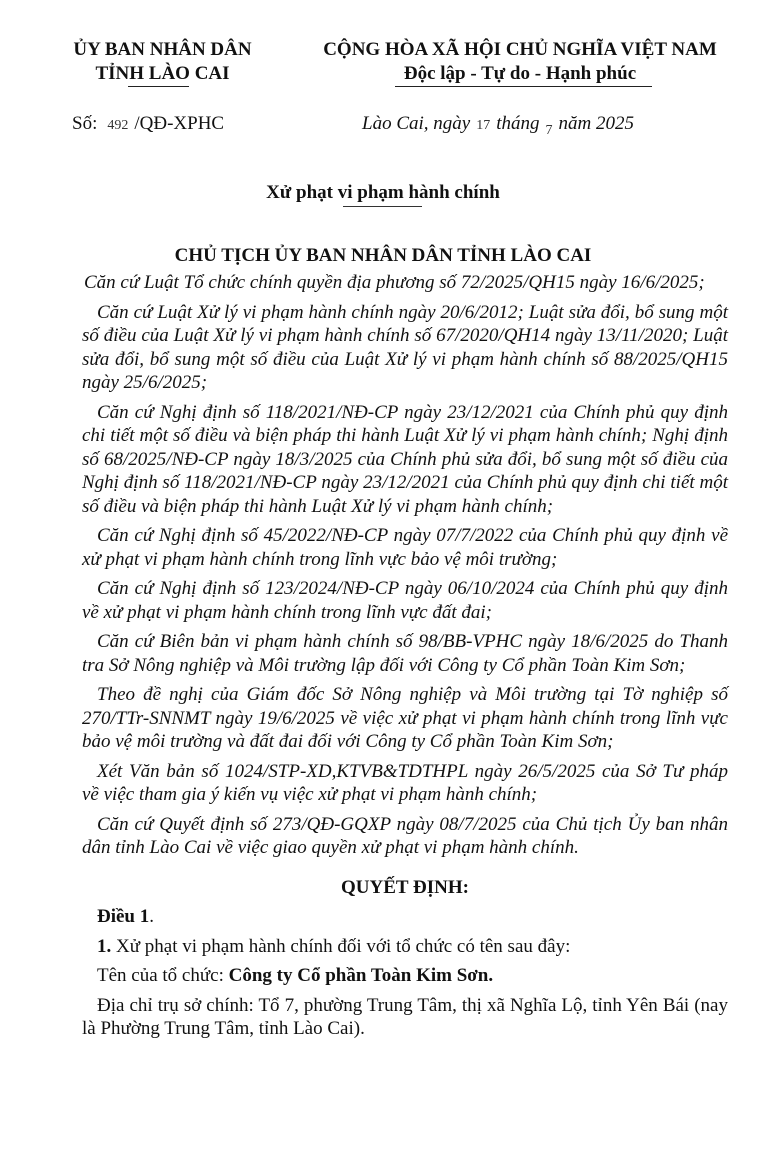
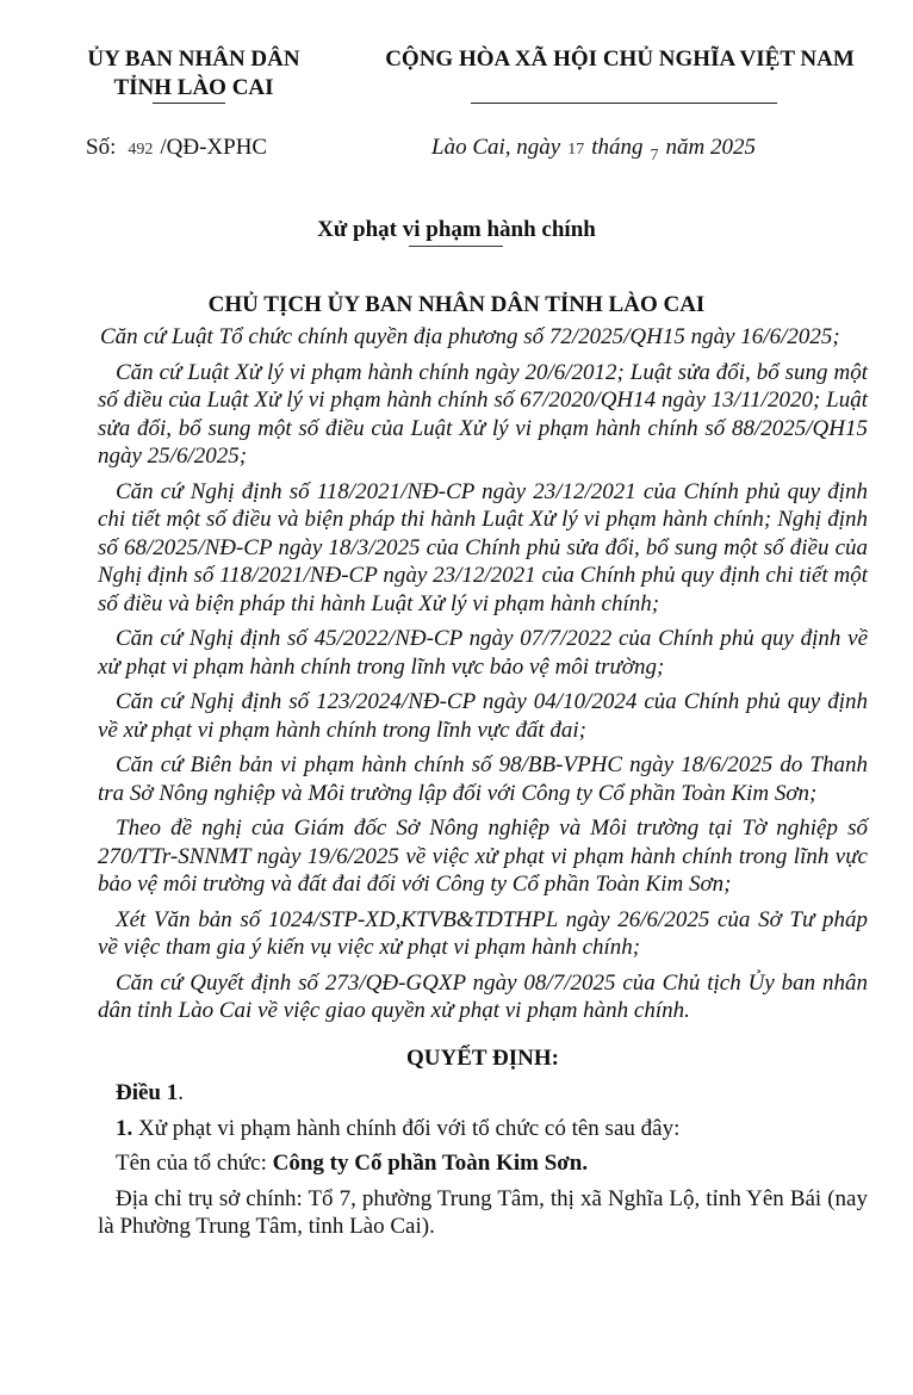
  ỦY BAN NHÂN DÂN
  TỈNH LÀO CAI
  CỘNG HÒA XÃ HỘI CHỦ NGHĨA VIỆT NAM
- Độc lập - Tự do - Hạnh phúc
  Số: 492 /QĐ-XPHC
  Lào Cai, ngày 17 tháng 7 năm 2025
  Xử phạt vi phạm hành chính
  CHỦ TỊCH ỦY BAN NHÂN DÂN TỈNH LÀO CAI
  Căn cứ Luật Tổ chức chính quyền địa phương số 72/2025/QH15 ngày 16/6/2025;
  Căn cứ Luật Xử lý vi phạm hành chính ngày 20/6/2012; Luật sửa đổi, bổ sung một số điều của Luật Xử lý vi phạm hành chính số 67/2020/QH14 ngày 13/11/2020; Luật sửa đổi, bổ sung một số điều của Luật Xử lý vi phạm hành chính số 88/2025/QH15 ngày 25/6/2025;
  Căn cứ Nghị định số 118/2021/NĐ-CP ngày 23/12/2021 của Chính phủ quy định chi tiết một số điều và biện pháp thi hành Luật Xử lý vi phạm hành chính; Nghị định số 68/2025/NĐ-CP ngày 18/3/2025 của Chính phủ sửa đổi, bổ sung một số điều của Nghị định số 118/2021/NĐ-CP ngày 23/12/2021 của Chính phủ quy định chi tiết một số điều và biện pháp thi hành Luật Xử lý vi phạm hành chính;
  Căn cứ Nghị định số 45/2022/NĐ-CP ngày 07/7/2022 của Chính phủ quy định về xử phạt vi phạm hành chính trong lĩnh vực bảo vệ môi trường;
- Căn cứ Nghị định số 123/2024/NĐ-CP ngày 06/10/2024 của Chính phủ quy định về xử phạt vi phạm hành chính trong lĩnh vực đất đai;
+ Căn cứ Nghị định số 123/2024/NĐ-CP ngày 04/10/2024 của Chính phủ quy định về xử phạt vi phạm hành chính trong lĩnh vực đất đai;
  Căn cứ Biên bản vi phạm hành chính số 98/BB-VPHC ngày 18/6/2025 do Thanh tra Sở Nông nghiệp và Môi trường lập đối với Công ty Cổ phần Toàn Kim Sơn;
  Theo đề nghị của Giám đốc Sở Nông nghiệp và Môi trường tại Tờ nghiệp số 270/TTr-SNNMT ngày 19/6/2025 về việc xử phạt vi phạm hành chính trong lĩnh vực bảo vệ môi trường và đất đai đối với Công ty Cổ phần Toàn Kim Sơn;
- Xét Văn bản số 1024/STP-XD,KTVB&TDTHPL ngày 26/5/2025 của Sở Tư pháp về việc tham gia ý kiến vụ việc xử phạt vi phạm hành chính;
+ Xét Văn bản số 1024/STP-XD,KTVB&TDTHPL ngày 26/6/2025 của Sở Tư pháp về việc tham gia ý kiến vụ việc xử phạt vi phạm hành chính;
  Căn cứ Quyết định số 273/QĐ-GQXP ngày 08/7/2025 của Chủ tịch Ủy ban nhân dân tỉnh Lào Cai về việc giao quyền xử phạt vi phạm hành chính.
  QUYẾT ĐỊNH:
  Điều 1.
  1. Xử phạt vi phạm hành chính đối với tổ chức có tên sau đây:
  Tên của tổ chức: Công ty Cổ phần Toàn Kim Sơn.
  Địa chỉ trụ sở chính: Tổ 7, phường Trung Tâm, thị xã Nghĩa Lộ, tỉnh Yên Bái (nay là Phường Trung Tâm, tỉnh Lào Cai).
